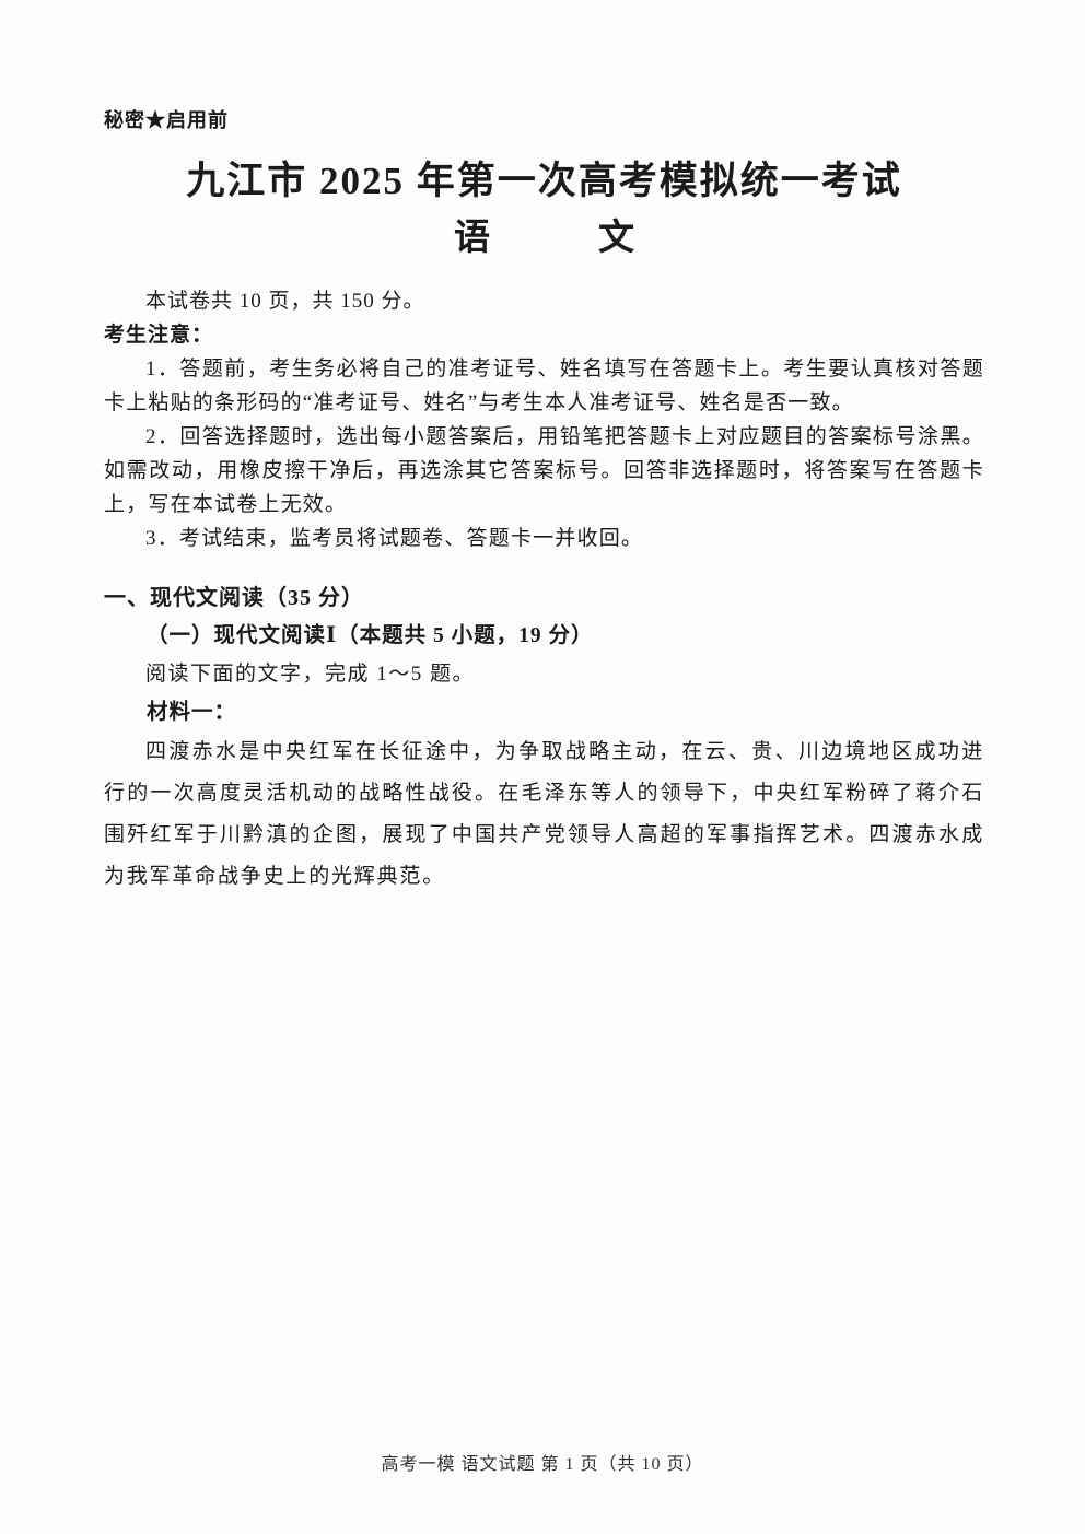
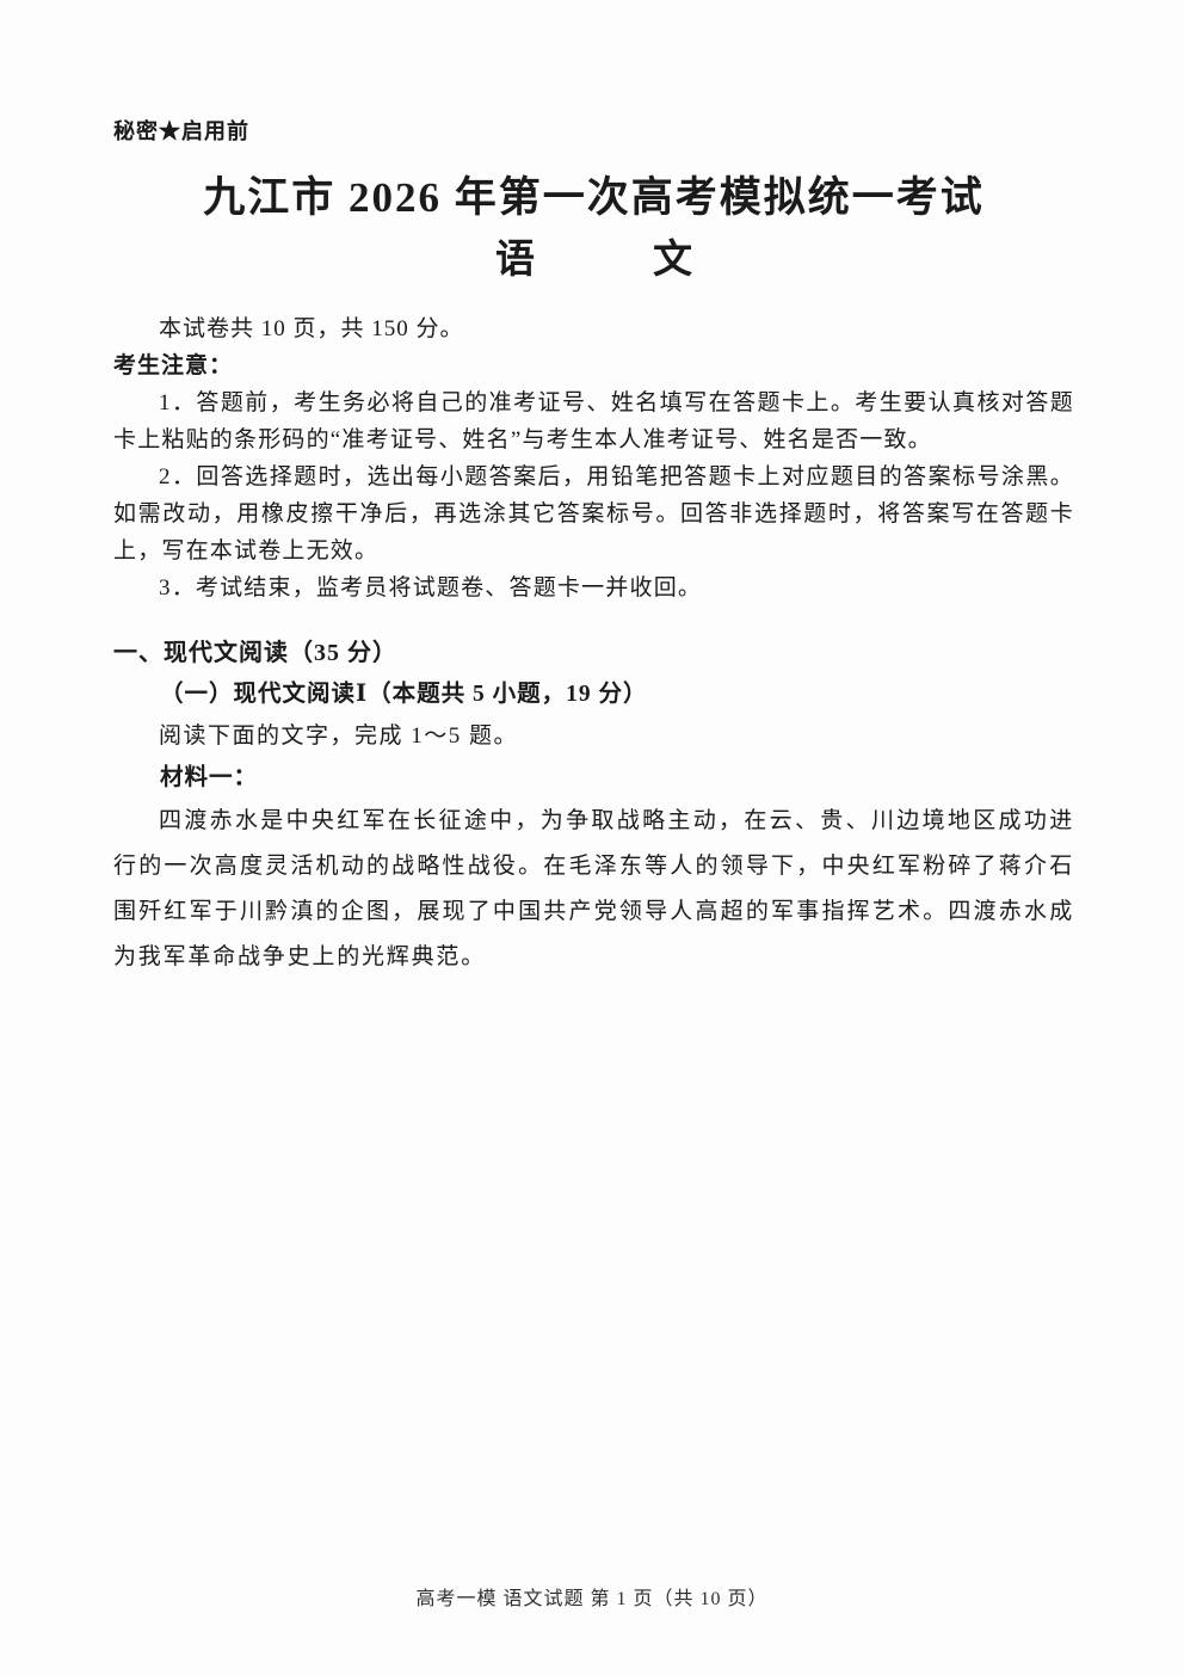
  秘密★启用前
- 九江市 2025 年第一次高考模拟统一考试
+ 九江市 2026 年第一次高考模拟统一考试
  语 文
  本试卷共 10 页，共 150 分。
  考生注意：
  1．答题前，考生务必将自己的准考证号、姓名填写在答题卡上。考生要认真核对答题卡上粘贴的条形码的“准考证号、姓名”与考生本人准考证号、姓名是否一致。
  2．回答选择题时，选出每小题答案后，用铅笔把答题卡上对应题目的答案标号涂黑。如需改动，用橡皮擦干净后，再选涂其它答案标号。回答非选择题时，将答案写在答题卡上，写在本试卷上无效。
  3．考试结束，监考员将试题卷、答题卡一并收回。
  一、现代文阅读（35 分）
  （一）现代文阅读Ⅰ（本题共 5 小题，19 分）
  阅读下面的文字，完成 1～5 题。
  材料一：
  四渡赤水是中央红军在长征途中，为争取战略主动，在云、贵、川边境地区成功进行的一次高度灵活机动的战略性战役。在毛泽东等人的领导下，中央红军粉碎了蒋介石围歼红军于川黔滇的企图，展现了中国共产党领导人高超的军事指挥艺术。四渡赤水成为我军革命战争史上的光辉典范。
  高考一模 语文试题 第 1 页（共 10 页）
